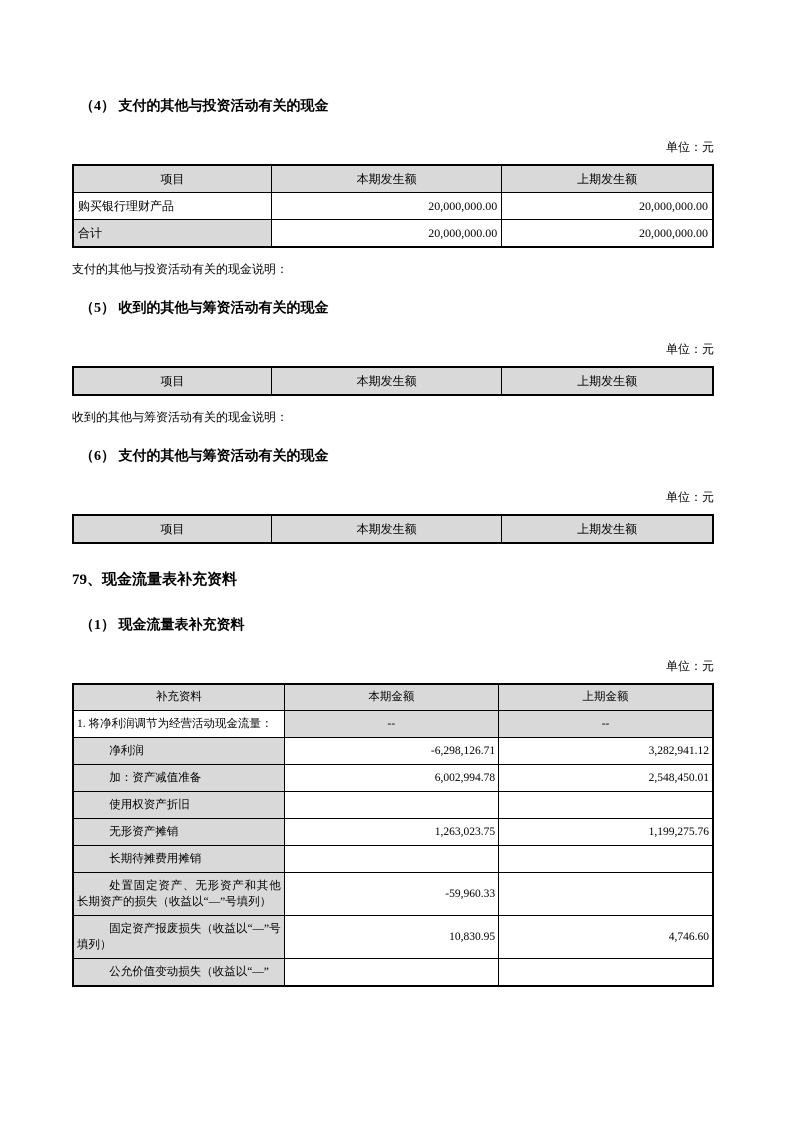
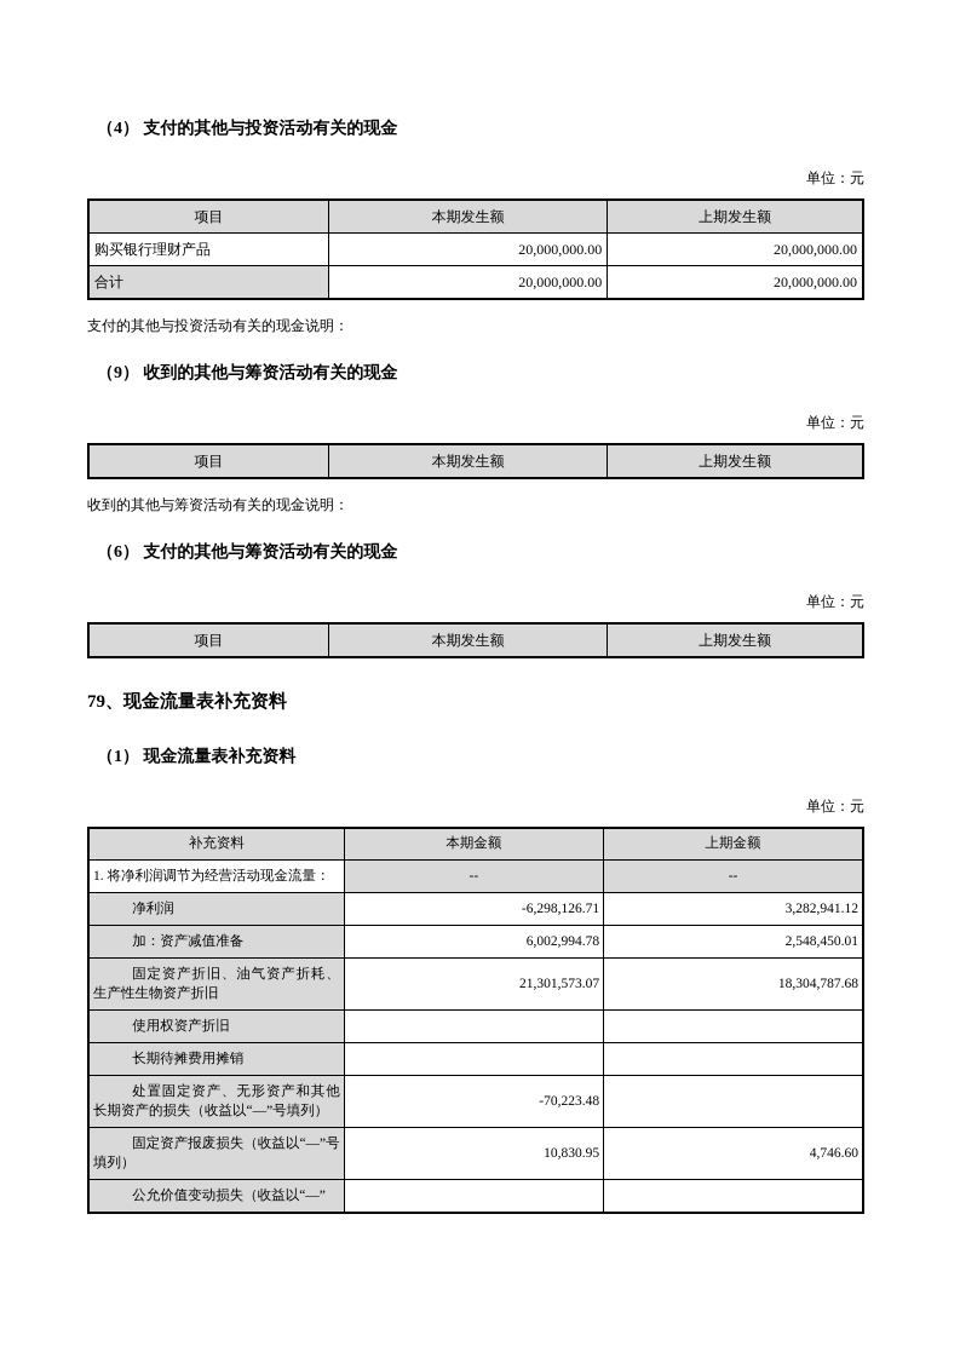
  （4） 支付的其他与投资活动有关的现金
  单位：元
  项目	本期发生额	上期发生额
  购买银行理财产品	20,000,000.00	20,000,000.00
  合计	20,000,000.00	20,000,000.00
  支付的其他与投资活动有关的现金说明：
- （5） 收到的其他与筹资活动有关的现金
+ （9） 收到的其他与筹资活动有关的现金
  单位：元
  项目	本期发生额	上期发生额
  收到的其他与筹资活动有关的现金说明：
  （6） 支付的其他与筹资活动有关的现金
  单位：元
  项目	本期发生额	上期发生额
  79、现金流量表补充资料
  （1） 现金流量表补充资料
  单位：元
  补充资料	本期金额	上期金额
  1. 将净利润调节为经营活动现金流量：	--	--
  净利润	-6,298,126.71	3,282,941.12
  加：资产减值准备	6,002,994.78	2,548,450.01
+ 固定资产折旧、油气资产折耗、生产性生物资产折旧	21,301,573.07	18,304,787.68
  使用权资产折旧
- 无形资产摊销	1,263,023.75	1,199,275.76
  长期待摊费用摊销
- 处置固定资产、无形资产和其他长期资产的损失（收益以“—”号填列）	-59,960.33
+ 处置固定资产、无形资产和其他长期资产的损失（收益以“—”号填列）	-70,223.48
  固定资产报废损失（收益以“—”号填列）	10,830.95	4,746.60
  公允价值变动损失（收益以“—”
